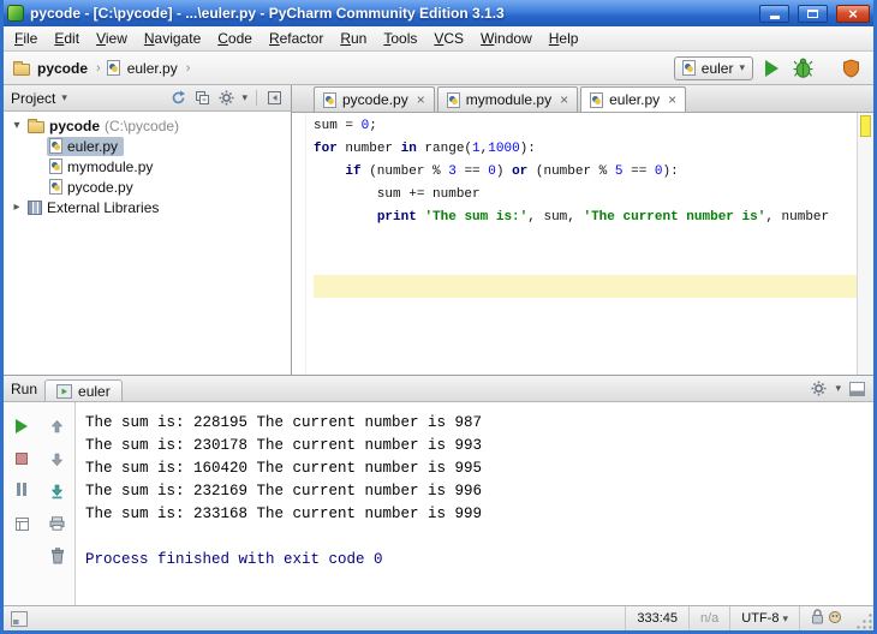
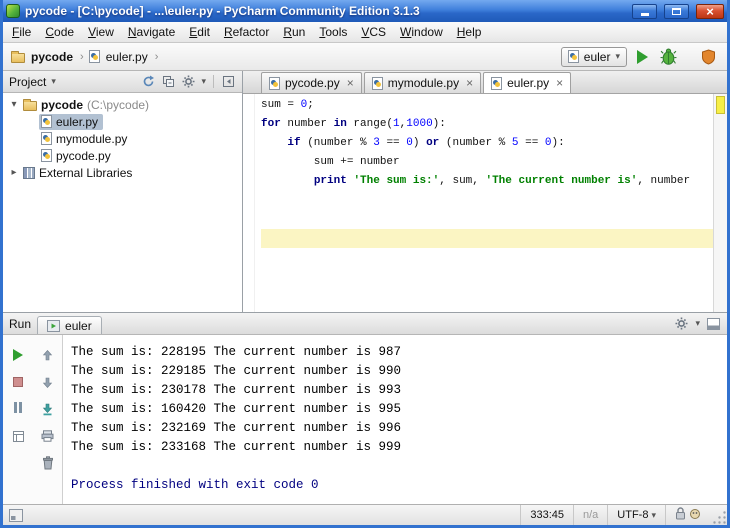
  pycode - [C:\pycode] - ...\euler.py - PyCharm Community Edition 3.1.3
  ×
  File
- Edit
+ Code
  View
  Navigate
- Code
+ Edit
  Refactor
  Run
  Tools
  VCS
  Window
  Help
  pycode
  ›
  euler.py
  ›
  euler
  ▾
  Project
  ▾
  ▾
  ▾
  pycode
  (C:\pycode)
  euler.py
  mymodule.py
  pycode.py
  ▸
  External Libraries
  pycode.py
  ×
  mymodule.py
  ×
  euler.py
  ×
  sum = 0;
  for number in range(1,1000):
  if (number % 3 == 0) or (number % 5 == 0):
  sum += number
  print 'The sum is:', sum, 'The current number is', number
  Run
  euler
  ▾
  The sum is: 228195 The current number is 987
+ The sum is: 229185 The current number is 990
  The sum is: 230178 The current number is 993
  The sum is: 160420 The current number is 995
  The sum is: 232169 The current number is 996
  The sum is: 233168 The current number is 999
  Process finished with exit code 0
  333:45
  n/a
  UTF-8
  ▾
